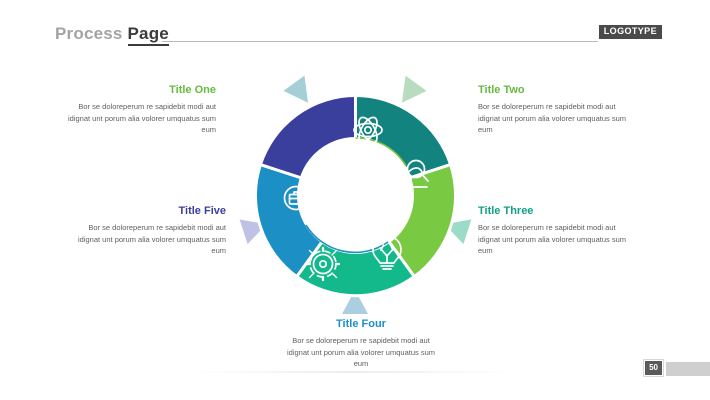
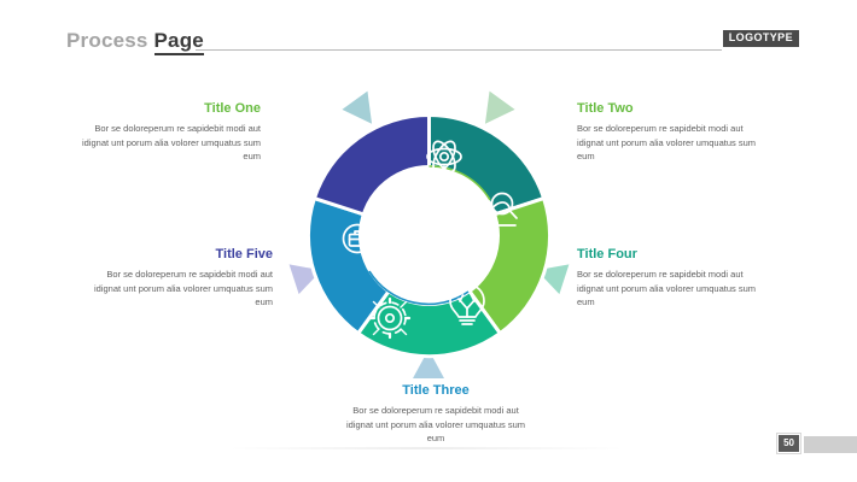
  Process Page
  LOGOTYPE
  Title One
  Bor se doloreperum re sapidebit modi aut idignat unt porum alia volorer umquatus sum eum
  Title Two
  Bor se doloreperum re sapidebit modi aut idignat unt porum alia volorer umquatus sum eum
- Title Three
+ Title Four
  Bor se doloreperum re sapidebit modi aut idignat unt porum alia volorer umquatus sum eum
- Title Four
+ Title Three
  Bor se doloreperum re sapidebit modi aut idignat unt porum alia volorer umquatus sum eum
  Title Five
  Bor se doloreperum re sapidebit modi aut idignat unt porum alia volorer umquatus sum eum
  50
